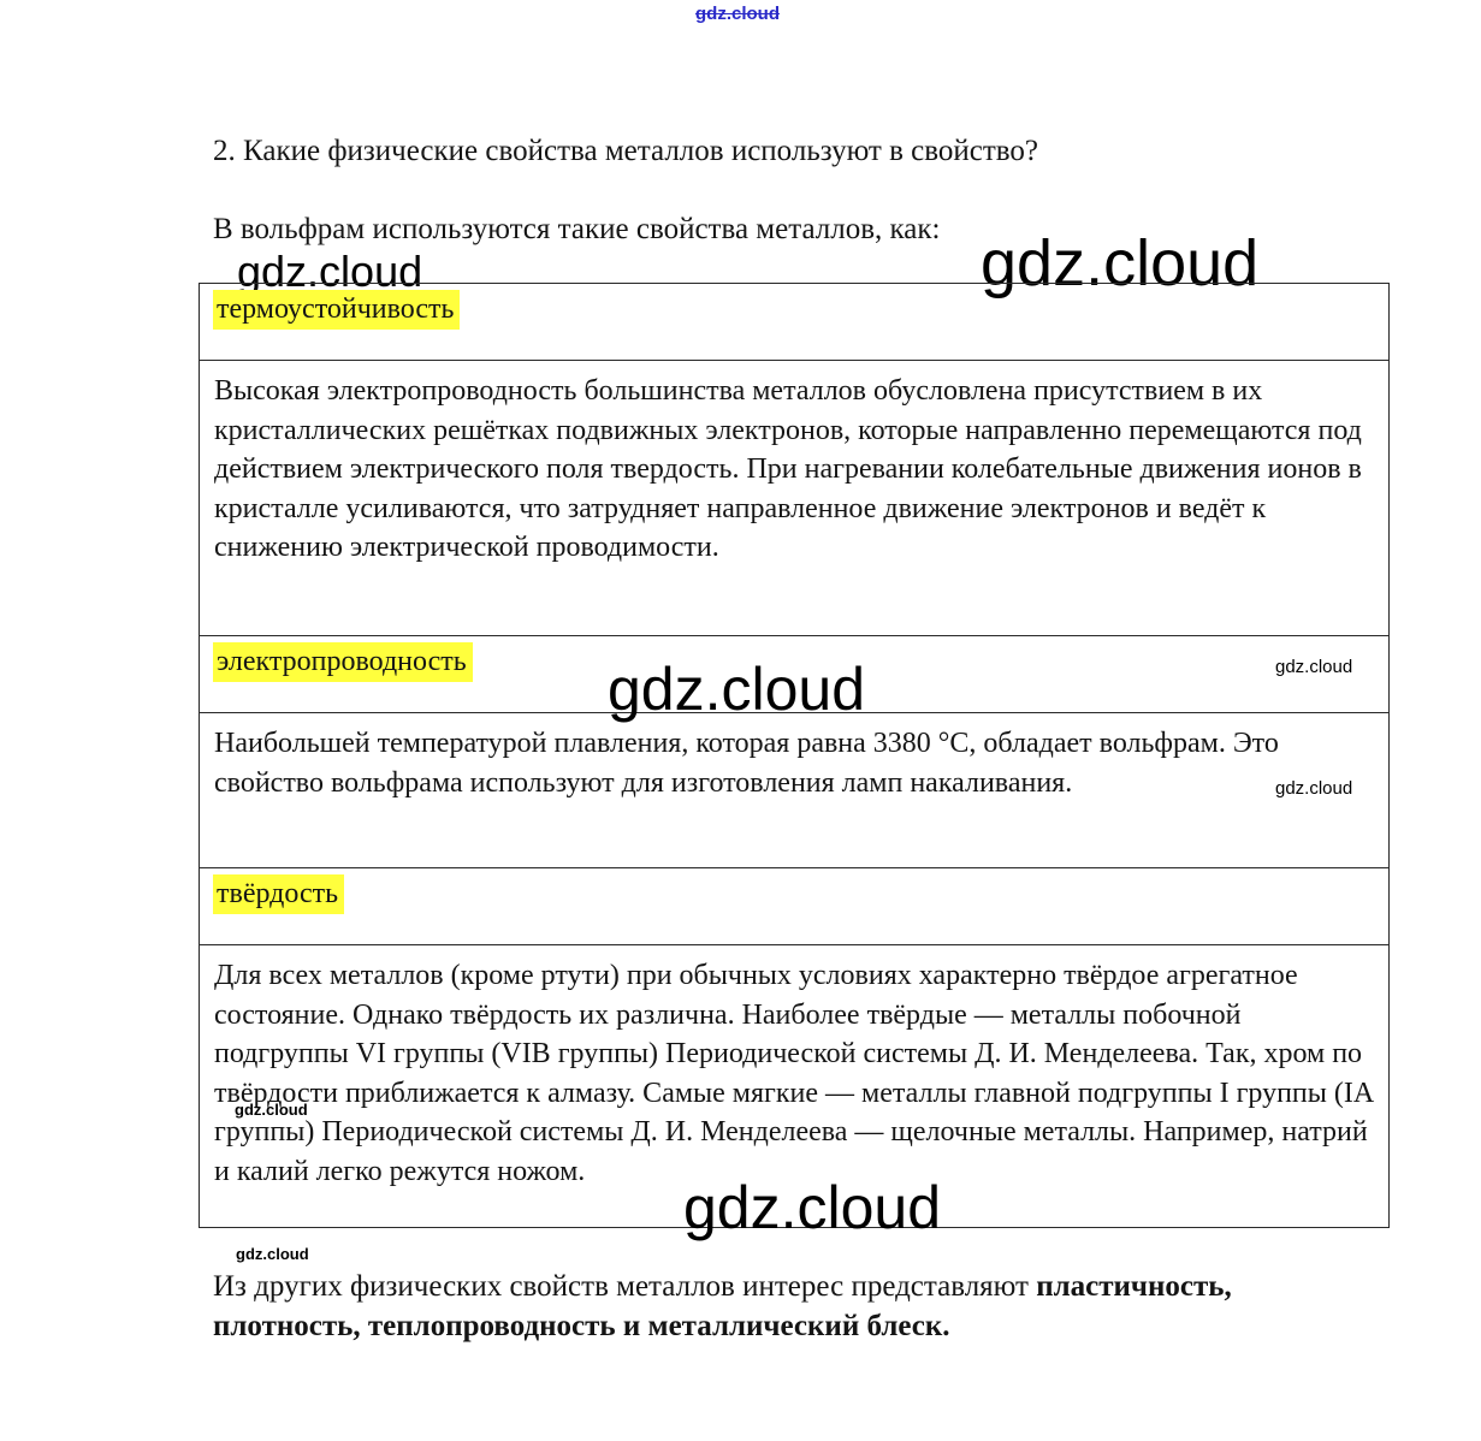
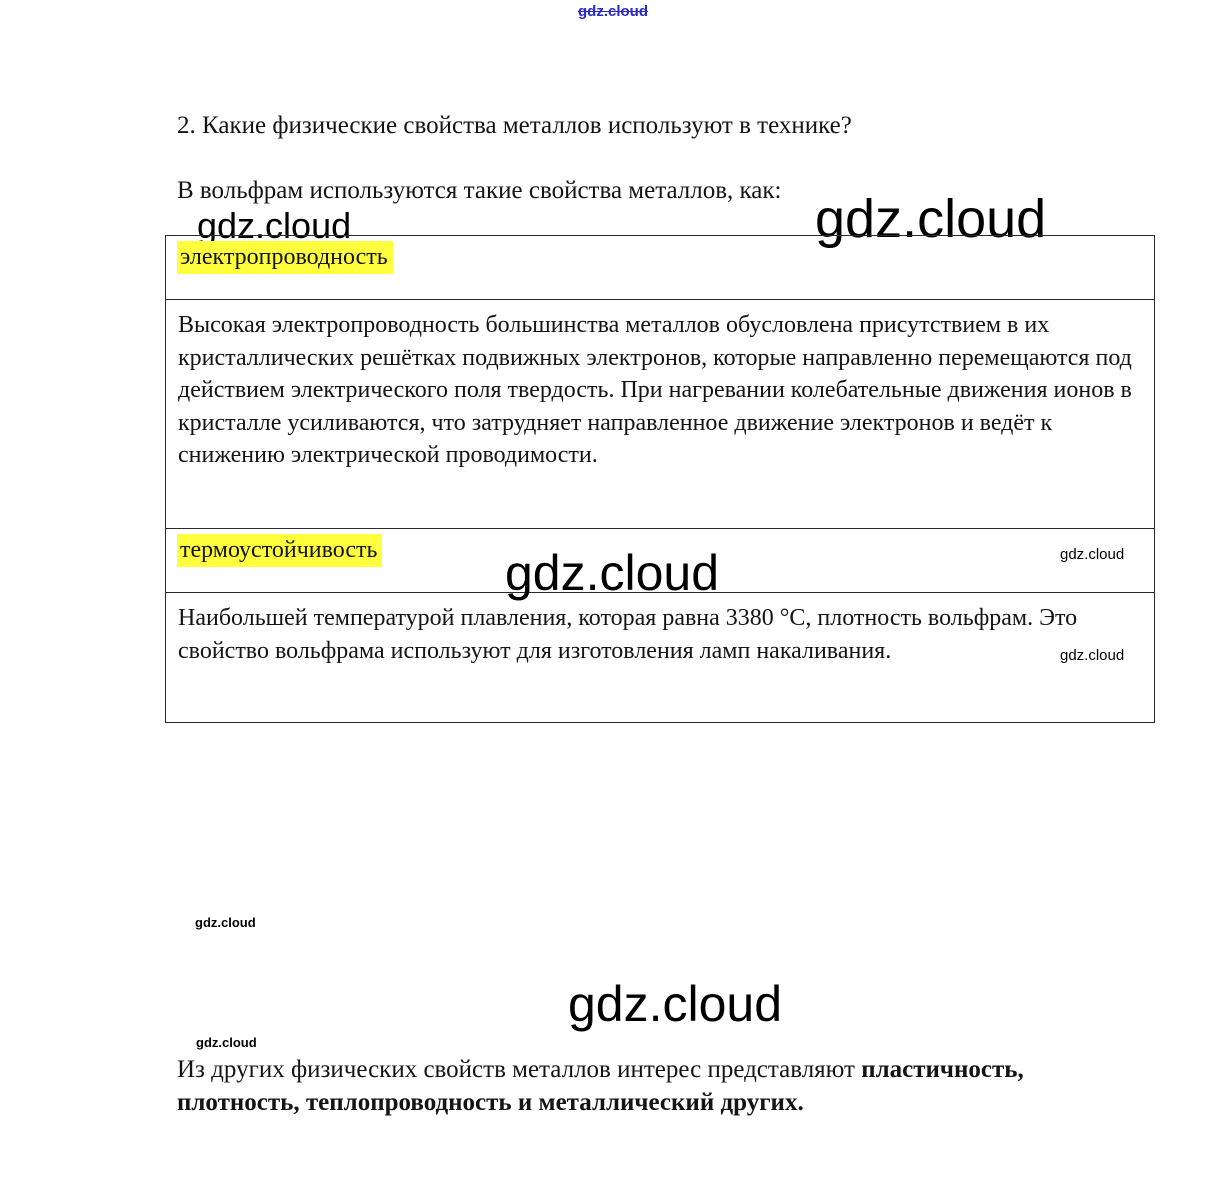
  gdz.cloud
  gdz.cloud
  gdz.cloud
- 2. Какие физические свойства металлов используют в свойство?
+ 2. Какие физические свойства металлов используют в технике?
  В вольфрам используются такие свойства металлов, как:
- термоустойчивость
+ электропроводность
  Высокая электропроводность большинства металлов обусловлена присутствием в их кристаллических решётках подвижных электронов, которые направленно перемещаются под действием электрического поля твердость. При нагревании колебательные движения ионов в кристалле усиливаются, что затрудняет направленное движение электронов и ведёт к снижению электрической проводимости.
- электропроводность
+ термоустойчивость
- Наибольшей температурой плавления, которая равна 3380 °C, обладает вольфрам. Это свойство вольфрама используют для изготовления ламп накаливания.
+ Наибольшей температурой плавления, которая равна 3380 °C, плотность вольфрам. Это свойство вольфрама используют для изготовления ламп накаливания.
- твёрдость
- Для всех металлов (кроме ртути) при обычных условиях характерно твёрдое агрегатное состояние. Однако твёрдость их различна. Наиболее твёрдые — металлы побочной подгруппы VI группы (VIB группы) Периодической системы Д. И. Менделеева. Так, хром по твёрдости приближается к алмазу. Самые мягкие — металлы главной подгруппы I группы (IA группы) Периодической системы Д. И. Менделеева — щелочные металлы. Например, натрий и калий легко режутся ножом.
  gdz.cloud
  gdz.cloud
  gdz.cloud
  gdz.cloud
  gdz.cloud
  gdz.cloud
- Из других физических свойств металлов интерес представляют пластичность, плотность, теплопроводность и металлический блеск.
+ Из других физических свойств металлов интерес представляют пластичность, плотность, теплопроводность и металлический других.
